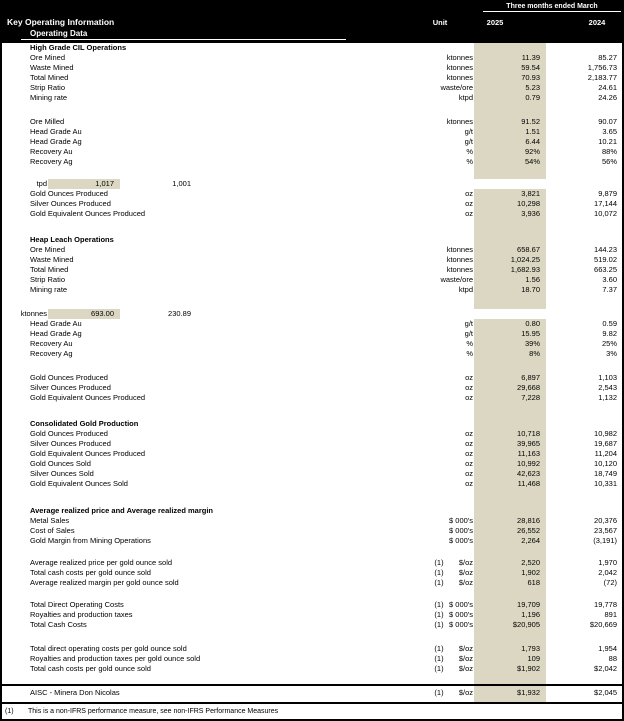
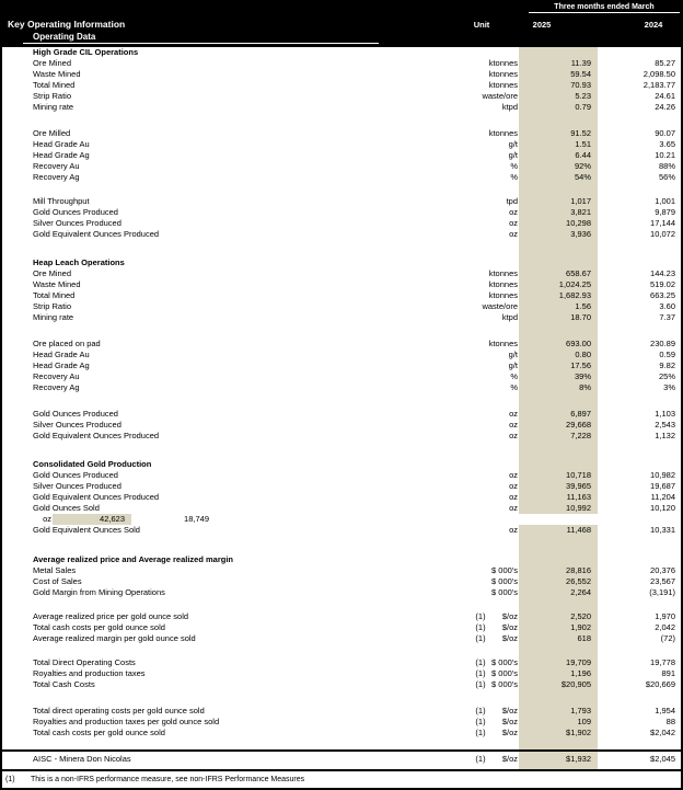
  Key Operating Information
  Unit
  2025
  2024
  Operating Data
  High Grade CIL Operations
  Ore Mined
  ktonnes
  11.39
  85.27
  Waste Mined
  ktonnes
  59.54
- 1,756.73
+ 2,098.50
  Total Mined
  ktonnes
  70.93
  2,183.77
  Strip Ratio
  waste/ore
  5.23
  24.61
  Mining rate
  ktpd
  0.79
  24.26
  Ore Milled
  ktonnes
  91.52
  90.07
  Head Grade Au
  g/t
  1.51
  3.65
  Head Grade Ag
  g/t
  6.44
  10.21
  Recovery Au
  %
  92%
  88%
  Recovery Ag
  %
  54%
  56%
+ Mill Throughput
  tpd
  1,017
  1,001
  Gold Ounces Produced
  oz
  3,821
  9,879
  Silver Ounces Produced
  oz
  10,298
  17,144
  Gold Equivalent Ounces Produced
  oz
  3,936
  10,072
  Heap Leach Operations
  Ore Mined
  ktonnes
  658.67
  144.23
  Waste Mined
  ktonnes
  1,024.25
  519.02
  Total Mined
  ktonnes
  1,682.93
  663.25
  Strip Ratio
  waste/ore
  1.56
  3.60
  Mining rate
  ktpd
  18.70
  7.37
+ Ore placed on pad
  ktonnes
  693.00
  230.89
  Head Grade Au
  g/t
  0.80
  0.59
  Head Grade Ag
  g/t
- 15.95
+ 17.56
  9.82
  Recovery Au
  %
  39%
  25%
  Recovery Ag
  %
  8%
  3%
  Gold Ounces Produced
  oz
  6,897
  1,103
  Silver Ounces Produced
  oz
  29,668
  2,543
  Gold Equivalent Ounces Produced
  oz
  7,228
  1,132
  Consolidated Gold Production
  Gold Ounces Produced
  oz
  10,718
  10,982
  Silver Ounces Produced
  oz
  39,965
  19,687
  Gold Equivalent Ounces Produced
  oz
  11,163
  11,204
  Gold Ounces Sold
  oz
  10,992
  10,120
- Silver Ounces Sold
  oz
  42,623
  18,749
  Gold Equivalent Ounces Sold
  oz
  11,468
  10,331
  Average realized price and Average realized margin
  Metal Sales
  $ 000's
  28,816
  20,376
  Cost of Sales
  $ 000's
  26,552
  23,567
  Gold Margin from Mining Operations
  $ 000's
  2,264
  (3,191)
  Average realized price per gold ounce sold
  (1)
  $/oz
  2,520
  1,970
  Total cash costs per gold ounce sold
  (1)
  $/oz
  1,902
  2,042
  Average realized margin per gold ounce sold
  (1)
  $/oz
  618
  (72)
  Total Direct Operating Costs
  (1)
  $ 000's
  19,709
  19,778
  Royalties and production taxes
  (1)
  $ 000's
  1,196
  891
  Total Cash Costs
  (1)
  $ 000's
  $20,905
  $20,669
  Total direct operating costs per gold ounce sold
  (1)
  $/oz
  1,793
  1,954
  Royalties and production taxes per gold ounce sold
  (1)
  $/oz
  109
  88
  Total cash costs per gold ounce sold
  (1)
  $/oz
  $1,902
  $2,042
  AISC - Minera Don Nicolas
  (1)
  $/oz
  $1,932
  $2,045
